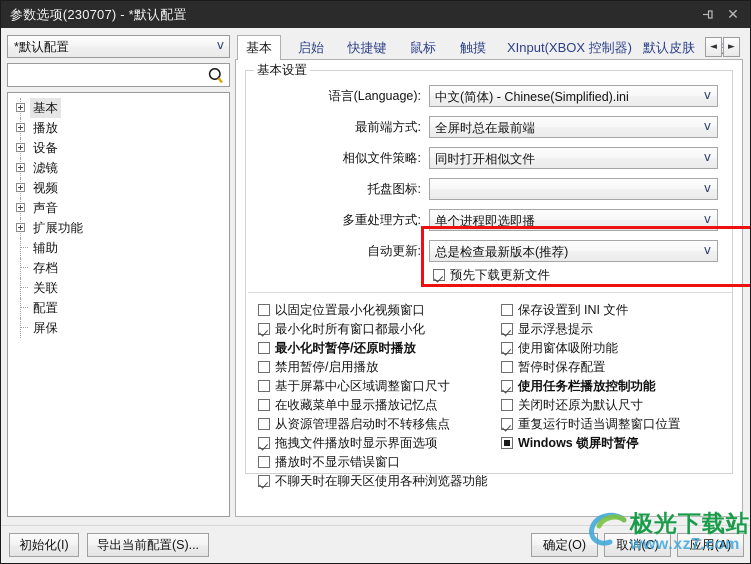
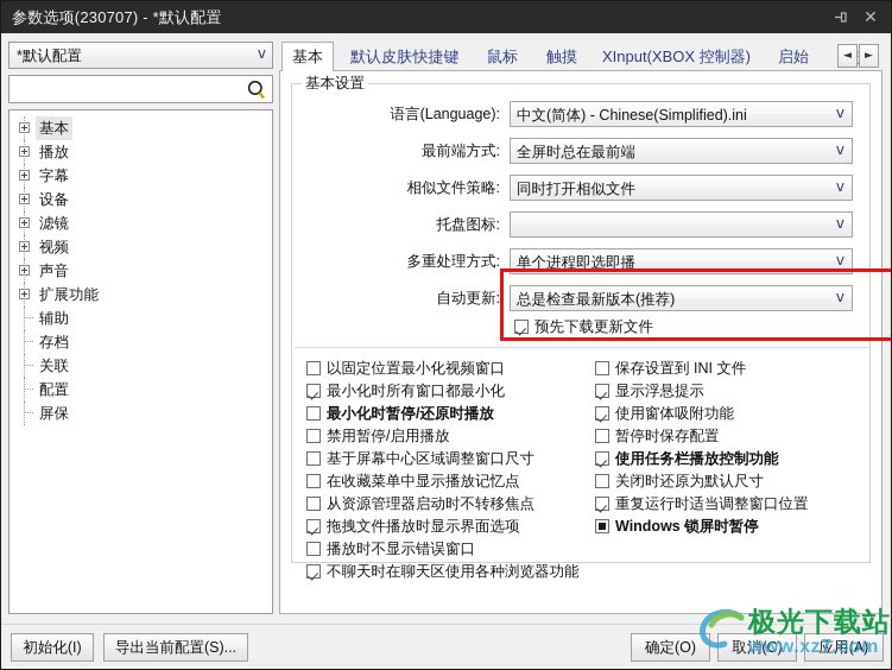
  参数选项(230707) - *默认配置
  ✕
  *默认配置
  v
  基本
  播放
+ 字幕
  设备
  滤镜
  视频
  声音
  扩展功能
  辅助
  存档
  关联
  配置
  屏保
  ◄
  ►
  基本
- 启始
+ 默认皮肤
  快捷键
  鼠标
  触摸
  XInput(XBOX 控制器)
- 默认皮肤
+ 启始
  基本设置
  语言(Language):
  中文(简体) - Chinese(Simplified).ini
  v
  最前端方式:
  全屏时总在最前端
  v
  相似文件策略:
  同时打开相似文件
  v
  托盘图标:
  v
  多重处理方式:
  单个进程即选即播
  v
  自动更新:
  总是检查最新版本(推荐)
  v
  预先下载更新文件
  以固定位置最小化视频窗口
  最小化时所有窗口都最小化
  最小化时暂停/还原时播放
  禁用暂停/启用播放
  基于屏幕中心区域调整窗口尺寸
  在收藏菜单中显示播放记忆点
  从资源管理器启动时不转移焦点
  拖拽文件播放时显示界面选项
  播放时不显示错误窗口
  不聊天时在聊天区使用各种浏览器功能
  保存设置到 INI 文件
  显示浮悬提示
  使用窗体吸附功能
  暂停时保存配置
  使用任务栏播放控制功能
  关闭时还原为默认尺寸
  重复运行时适当调整窗口位置
  Windows 锁屏时暂停
  初始化(I)
  导出当前配置(S)...
  确定(O)
  取消(C)
  应用(A)
  极光下载站
  www.xz7.com
